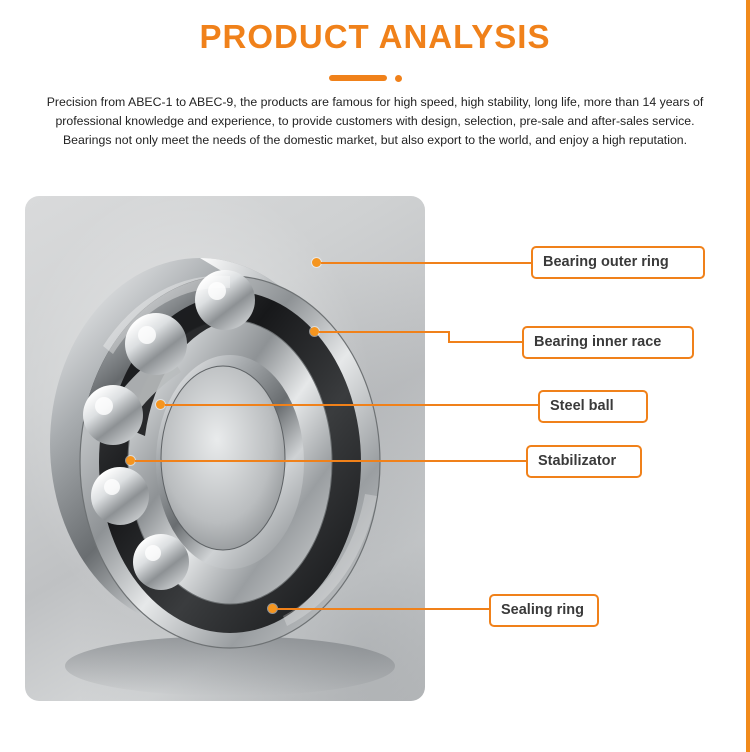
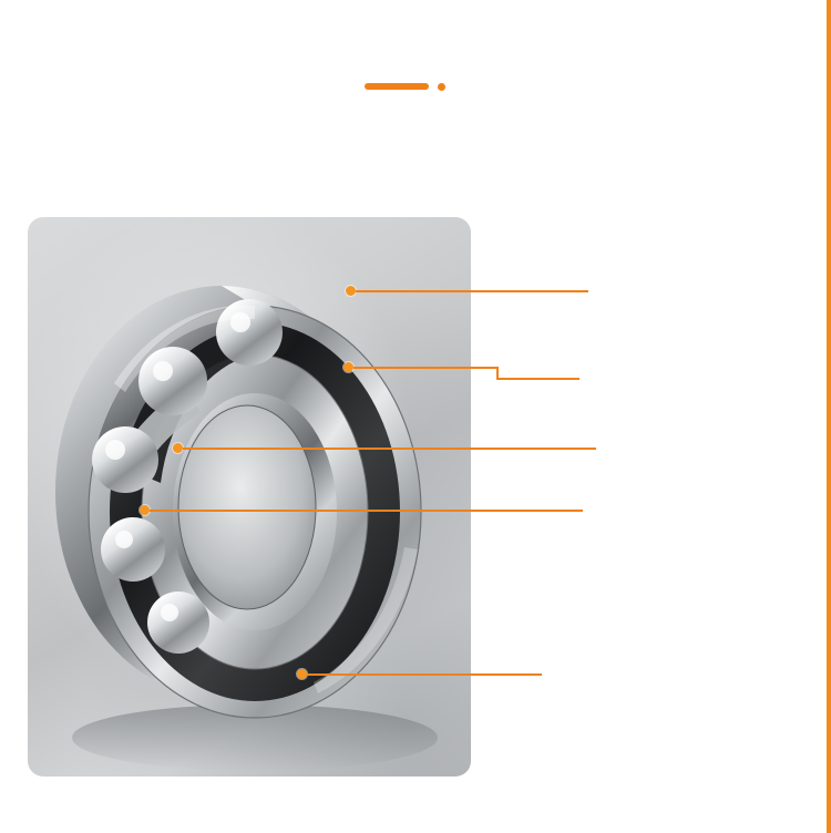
- PRODUCT ANALYSIS
- Precision from ABEC-1 to ABEC-9, the products are famous for high speed, high stability, long life, more than 14 years of professional knowledge and experience, to provide customers with design, selection, pre-sale and after-sales service. Bearings not only meet the needs of the domestic market, but also export to the world, and enjoy a high reputation.
- Bearing outer ring
- Bearing inner race
- Steel ball
- Stabilizator
- Sealing ring
